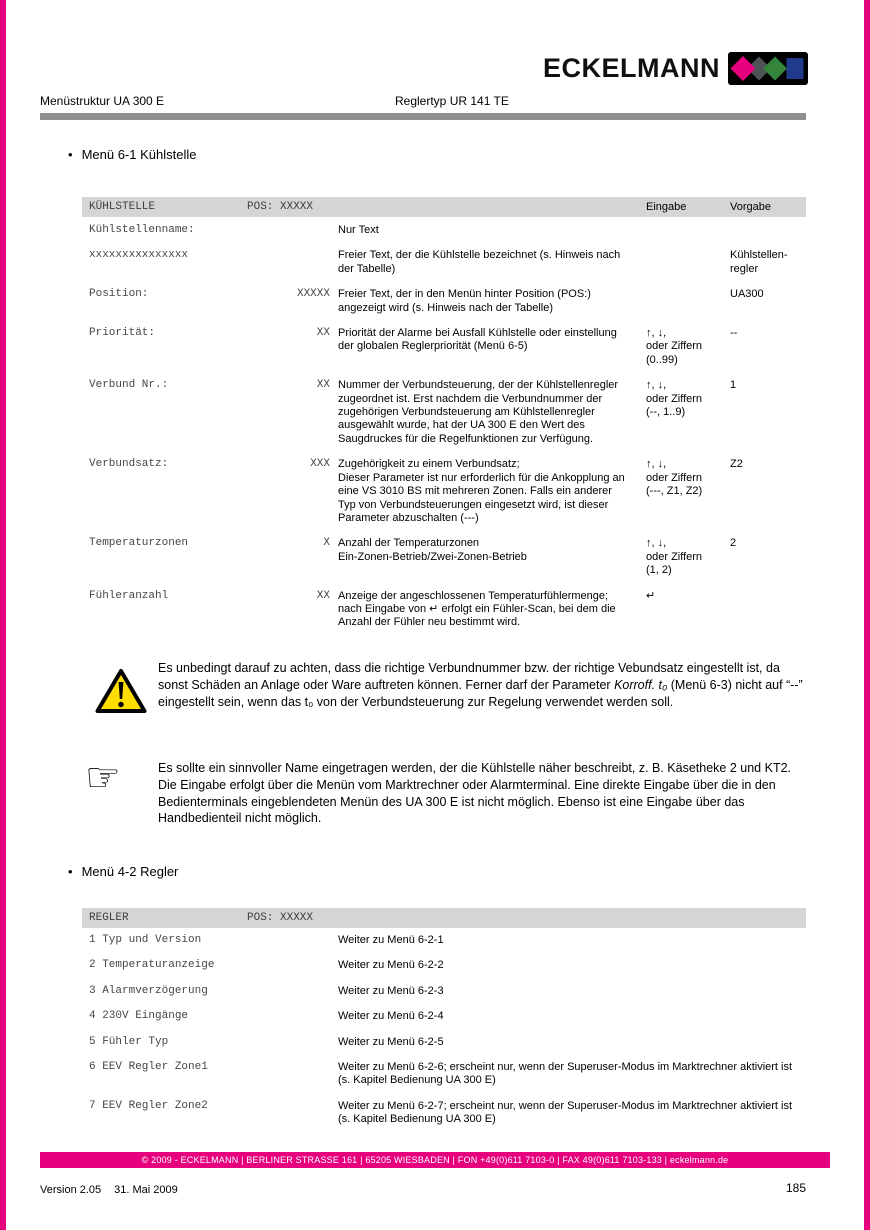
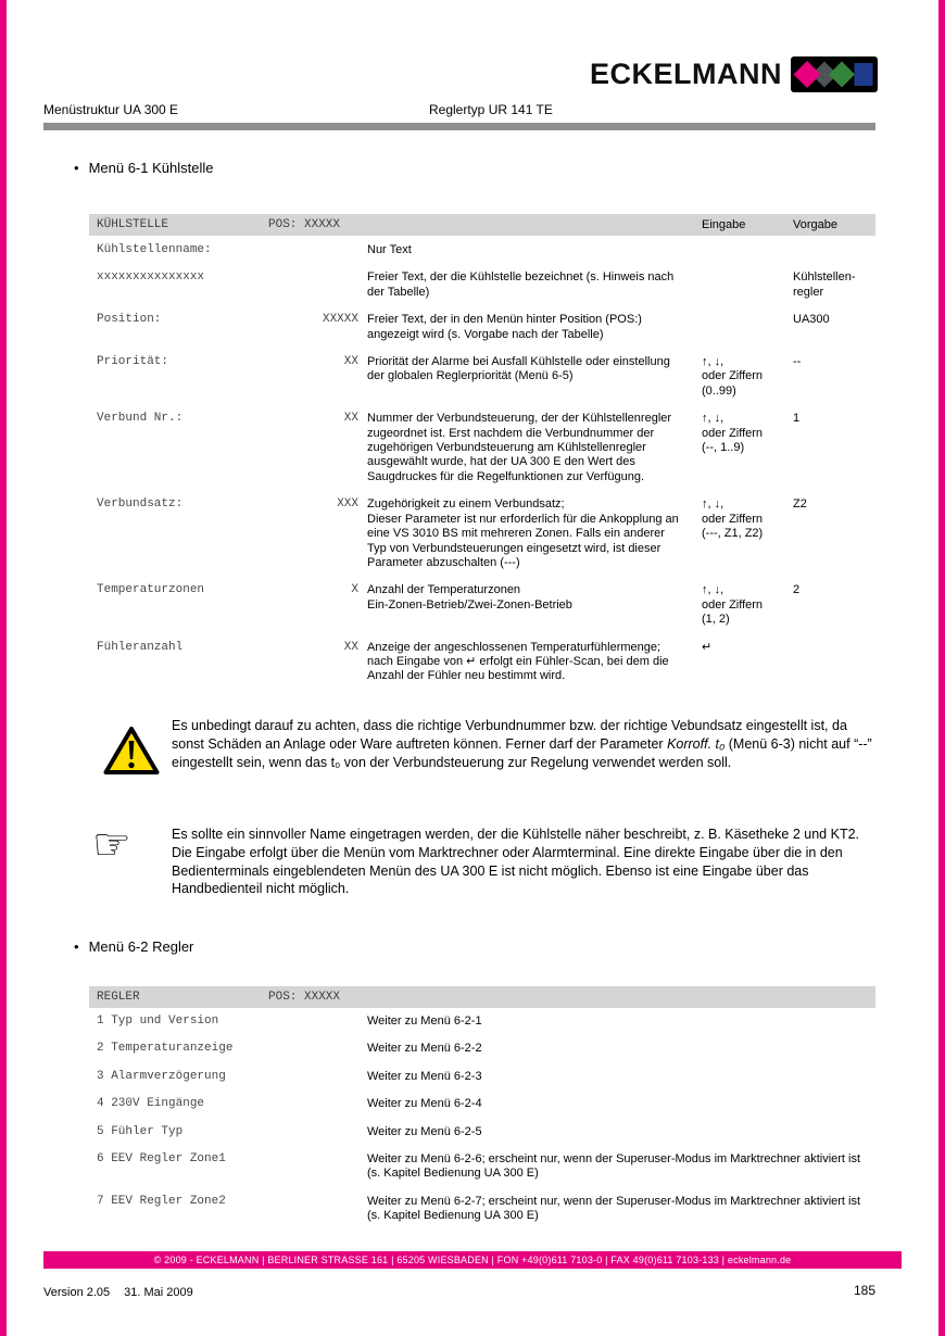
  ECKELMANN
  Menüstruktur UA 300 E
  Reglertyp UR 141 TE
  Menü 6-1 Kühlstelle
  KÜHLSTELLE
  POS: XXXXX
  Eingabe
  Vorgabe
  Kühlstellenname:
  Nur Text
  xxxxxxxxxxxxxxx
  Freier Text, der die Kühlstelle bezeichnet (s. Hinweis nach der Tabelle)
  Kühlstellen-regler
  Position:
  XXXXX
- Freier Text, der in den Menün hinter Position (POS:) angezeigt wird (s. Hinweis nach der Tabelle)
+ Freier Text, der in den Menün hinter Position (POS:) angezeigt wird (s. Vorgabe nach der Tabelle)
  UA300
  Priorität:
  XX
  Priorität der Alarme bei Ausfall Kühlstelle oder einstellung der globalen Reglerpriorität (Menü 6-5)
  ↑, ↓,
  oder Ziffern
  (0..99)
  --
  Verbund Nr.:
  XX
  Nummer der Verbundsteuerung, der der Kühlstellenregler zugeordnet ist. Erst nachdem die Verbundnummer der zugehörigen Verbundsteuerung am Kühlstellenregler ausgewählt wurde, hat der UA 300 E den Wert des Saugdruckes für die Regelfunktionen zur Verfügung.
  ↑, ↓,
  oder Ziffern
  (--, 1..9)
  1
  Verbundsatz:
  XXX
  Zugehörigkeit zu einem Verbundsatz;
  Dieser Parameter ist nur erforderlich für die Ankopplung an eine VS 3010 BS mit mehreren Zonen. Falls ein anderer Typ von Verbundsteuerungen eingesetzt wird, ist dieser Parameter abzuschalten (---)
  ↑, ↓,
  oder Ziffern
  (---, Z1, Z2)
  Z2
  Temperaturzonen
  X
  Anzahl der Temperaturzonen
  Ein-Zonen-Betrieb/Zwei-Zonen-Betrieb
  ↑, ↓,
  oder Ziffern
  (1, 2)
  2
  Fühleranzahl
  XX
  Anzeige der angeschlossenen Temperaturfühlermenge;
  nach Eingabe von ↵ erfolgt ein Fühler-Scan, bei dem die Anzahl der Fühler neu bestimmt wird.
  ↵
  Es unbedingt darauf zu achten, dass die richtige Verbundnummer bzw. der richtige Vebundsatz eingestellt ist, da sonst Schäden an Anlage oder Ware auftreten können. Ferner darf der Parameter Korroff. t₀ (Menü 6-3) nicht auf “--” eingestellt sein, wenn das t₀ von der Verbundsteuerung zur Regelung verwendet werden soll.
  ☞
  Es sollte ein sinnvoller Name eingetragen werden, der die Kühlstelle näher beschreibt, z. B. Käsetheke 2 und KT2. Die Eingabe erfolgt über die Menün vom Marktrechner oder Alarmterminal. Eine direkte Eingabe über die in den Bedienterminals eingeblendeten Menün des UA 300 E ist nicht möglich. Ebenso ist eine Eingabe über das Handbedienteil nicht möglich.
- Menü 4-2 Regler
+ Menü 6-2 Regler
  REGLER
  POS: XXXXX
  1 Typ und Version
  Weiter zu Menü 6-2-1
  2 Temperaturanzeige
  Weiter zu Menü 6-2-2
  3 Alarmverzögerung
  Weiter zu Menü 6-2-3
  4 230V Eingänge
  Weiter zu Menü 6-2-4
  5 Fühler Typ
  Weiter zu Menü 6-2-5
  6 EEV Regler Zone1
  Weiter zu Menü 6-2-6; erscheint nur, wenn der Superuser-Modus im Marktrechner aktiviert ist (s. Kapitel Bedienung UA 300 E)
  7 EEV Regler Zone2
  Weiter zu Menü 6-2-7; erscheint nur, wenn der Superuser-Modus im Marktrechner aktiviert ist (s. Kapitel Bedienung UA 300 E)
  © 2009 - ECKELMANN | BERLINER STRASSE 161 | 65205 WIESBADEN | FON +49(0)611 7103-0 | FAX 49(0)611 7103-133 | eckelmann.de
  Version 2.05
  31. Mai 2009
  185
